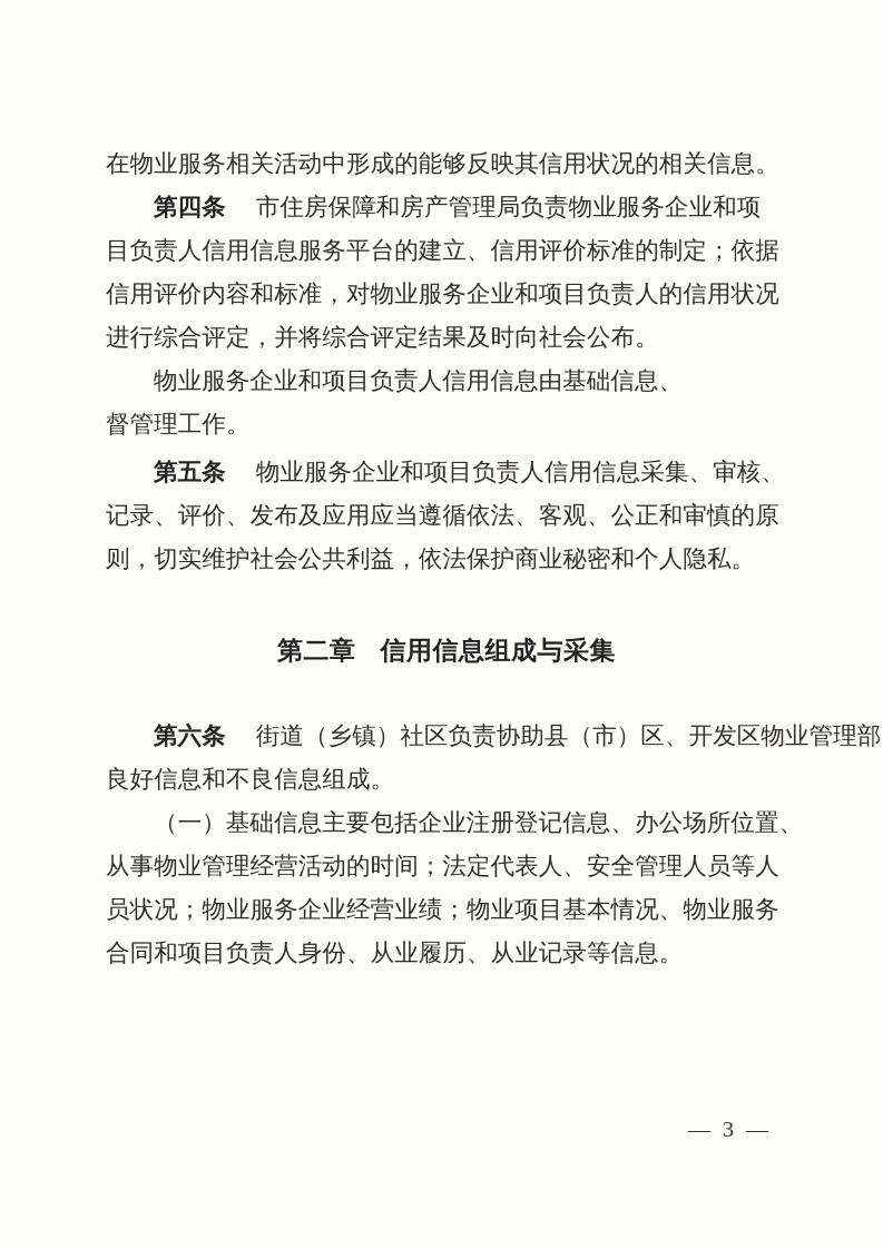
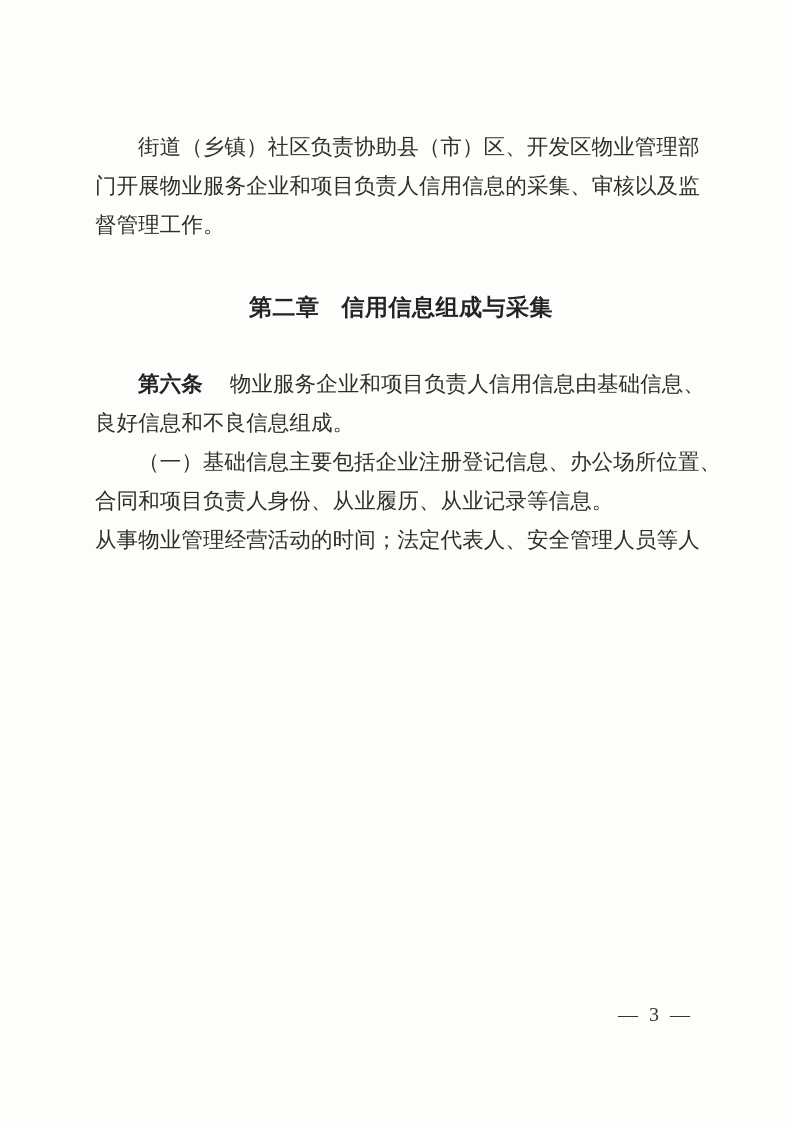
- 在物业服务相关活动中形成的能够反映其信用状况的相关信息。
- 第四条 市住房保障和房产管理局负责物业服务企业和项
- 目负责人信用信息服务平台的建立、信用评价标准的制定；依据
- 信用评价内容和标准，对物业服务企业和项目负责人的信用状况
- 进行综合评定，并将综合评定结果及时向社会公布。
- 物业服务企业和项目负责人信用信息由基础信息、
+ 街道（乡镇）社区负责协助县（市）区、开发区物业管理部
+ 门开展物业服务企业和项目负责人信用信息的采集、审核以及监
  督管理工作。
- 第五条 物业服务企业和项目负责人信用信息采集、审核、
- 记录、评价、发布及应用应当遵循依法、客观、公正和审慎的原
- 则，切实维护社会公共利益，依法保护商业秘密和个人隐私。
  第二章 信用信息组成与采集
- 第六条 街道（乡镇）社区负责协助县（市）区、开发区物业管理部
+ 第六条 物业服务企业和项目负责人信用信息由基础信息、
  良好信息和不良信息组成。
  （一）基础信息主要包括企业注册登记信息、办公场所位置、
- 从事物业管理经营活动的时间；法定代表人、安全管理人员等人
+ 合同和项目负责人身份、从业履历、从业记录等信息。
- 员状况；物业服务企业经营业绩；物业项目基本情况、物业服务
- 合同和项目负责人身份、从业履历、从业记录等信息。
+ 从事物业管理经营活动的时间；法定代表人、安全管理人员等人
  — 3 —
